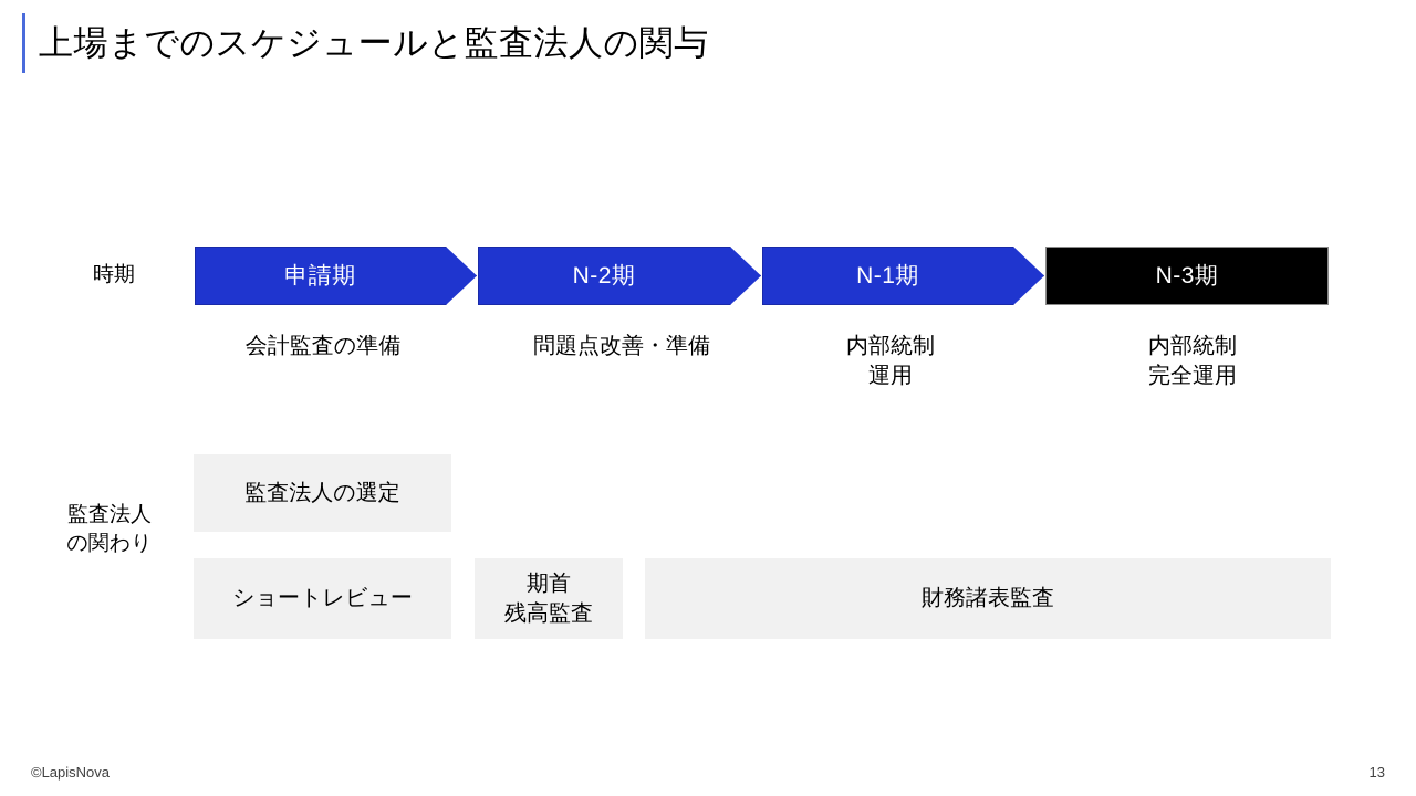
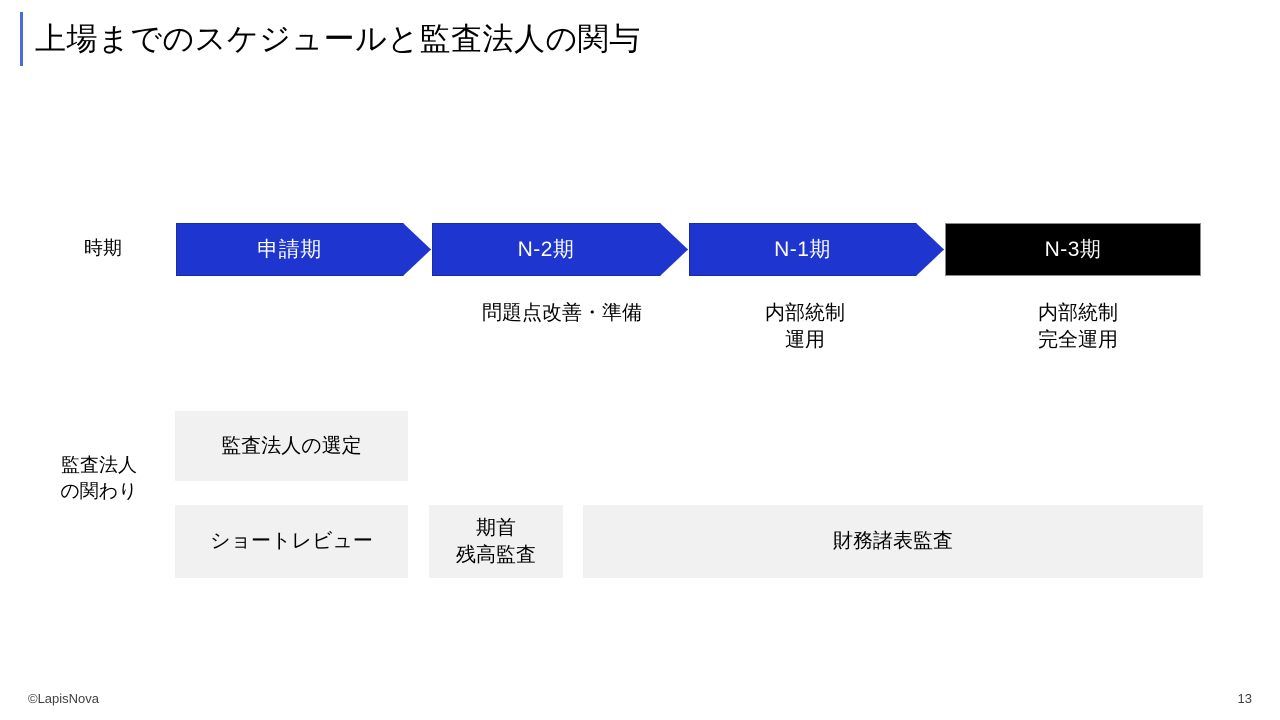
  上場までのスケジュールと監査法人の関与
  時期
  監査法人
  の関わり
  申請期
  N-2期
  N-1期
  N-3期
- 会計監査の準備
  問題点改善・準備
  内部統制
  運用
  内部統制
  完全運用
  監査法人の選定
  ショートレビュー
  期首
  残高監査
  財務諸表監査
  ©LapisNova
  13
